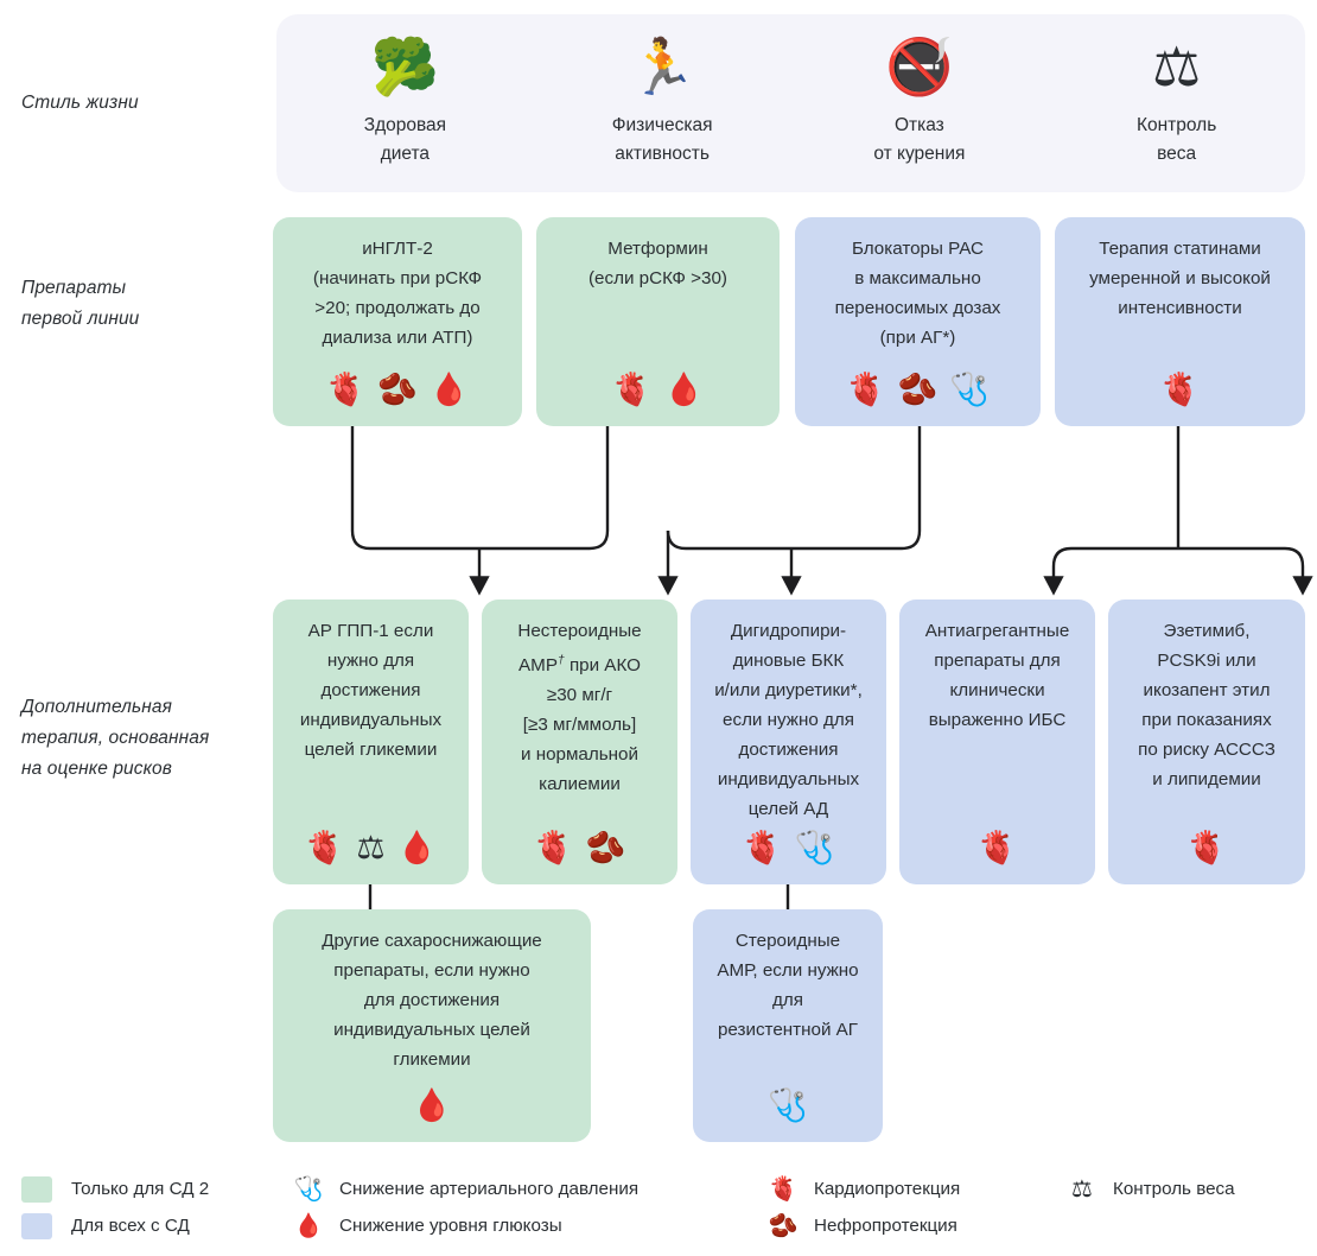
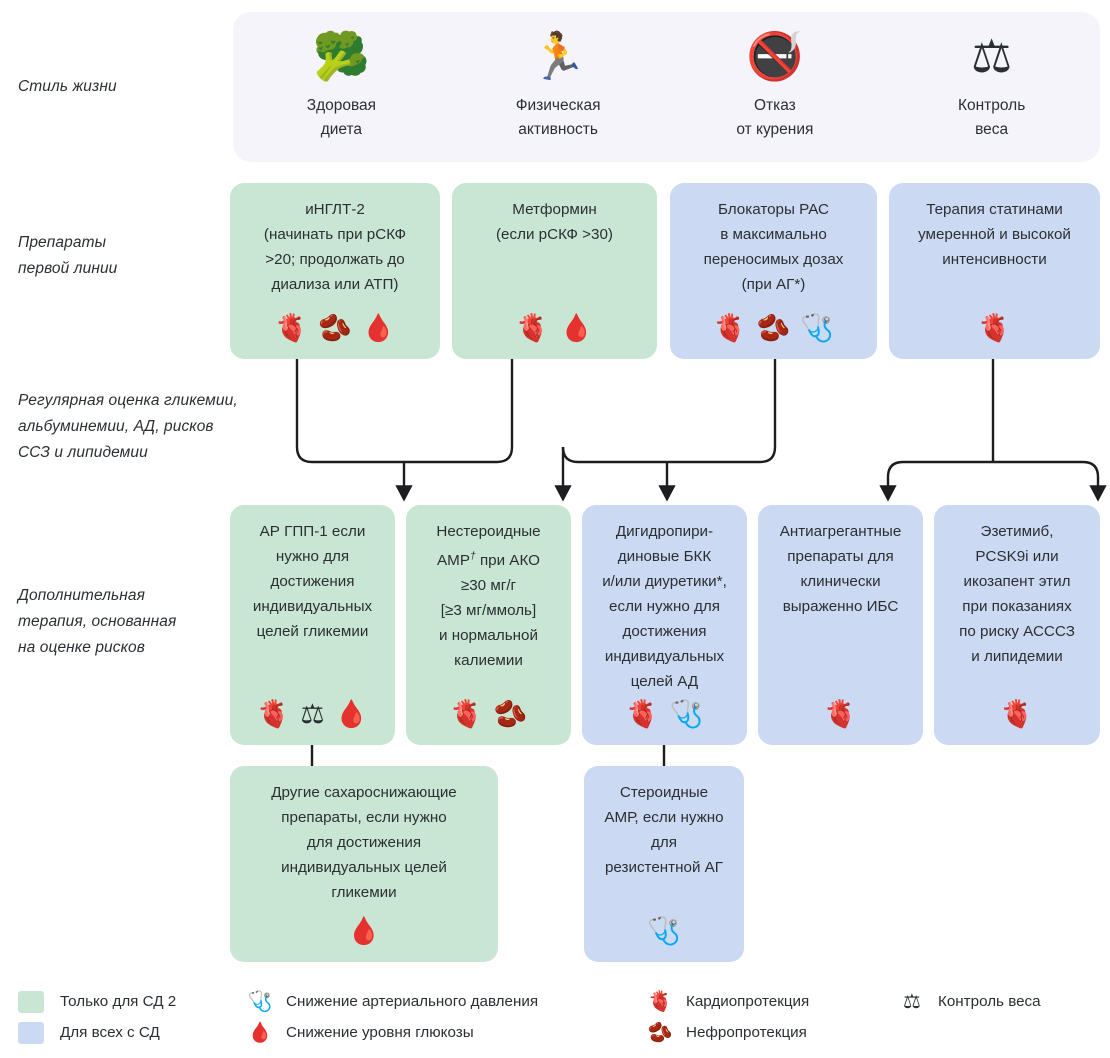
  Стиль жизни
  Препараты
  первой линии
+ Регулярная оценка гликемии,
+ альбуминемии, АД, рисков
+ ССЗ и липидемии
  Дополнительная
  терапия, основанная
  на оценке рисков
  🥦
  Здоровая
  диета
  🏃
  Физическая
  активность
  🚭
  Отказ
  от курения
  ⚖
  Контроль
  веса
  иНГЛТ-2
  (начинать при рСКФ
  >20; продолжать до
  диализа или АТП)
  🫀
  🫘
  🩸
  Метформин
  (если рСКФ >30)
  🫀
  🩸
  Блокаторы РАС
  в максимально
  переносимых дозах
  (при АГ*)
  🫀
  🫘
  🩺
  Терапия статинами
  умеренной и высокой
  интенсивности
  🫀
  АР ГПП-1 если
  нужно для
  достижения
  индивидуальных
  целей гликемии
  🫀
  ⚖
  🩸
  Нестероидные
  АМР† при АКО
  ≥30 мг/г
  [≥3 мг/ммоль]
  и нормальной
  калиемии
  🫀
  🫘
  Дигидропири-
  диновые БКК
  и/или диуретики*,
  если нужно для
  достижения
  индивидуальных
  целей АД
  🫀
  🩺
  Антиагрегантные
  препараты для
  клинически
  выраженно ИБС
  🫀
  Эзетимиб,
  PCSK9i или
  икозапент этил
  при показаниях
  по риску АСССЗ
  и липидемии
  🫀
  Другие сахароснижающие
  препараты, если нужно
  для достижения
  индивидуальных целей
  гликемии
  🩸
  Стероидные
  АМР, если нужно
  для
  резистентной АГ
  🩺
  Только для СД 2
  Для всех с СД
  🩺
  Снижение артериального давления
  🩸
  Снижение уровня глюкозы
  🫀
  Кардиопротекция
  🫘
  Нефропротекция
  ⚖
  Контроль веса
